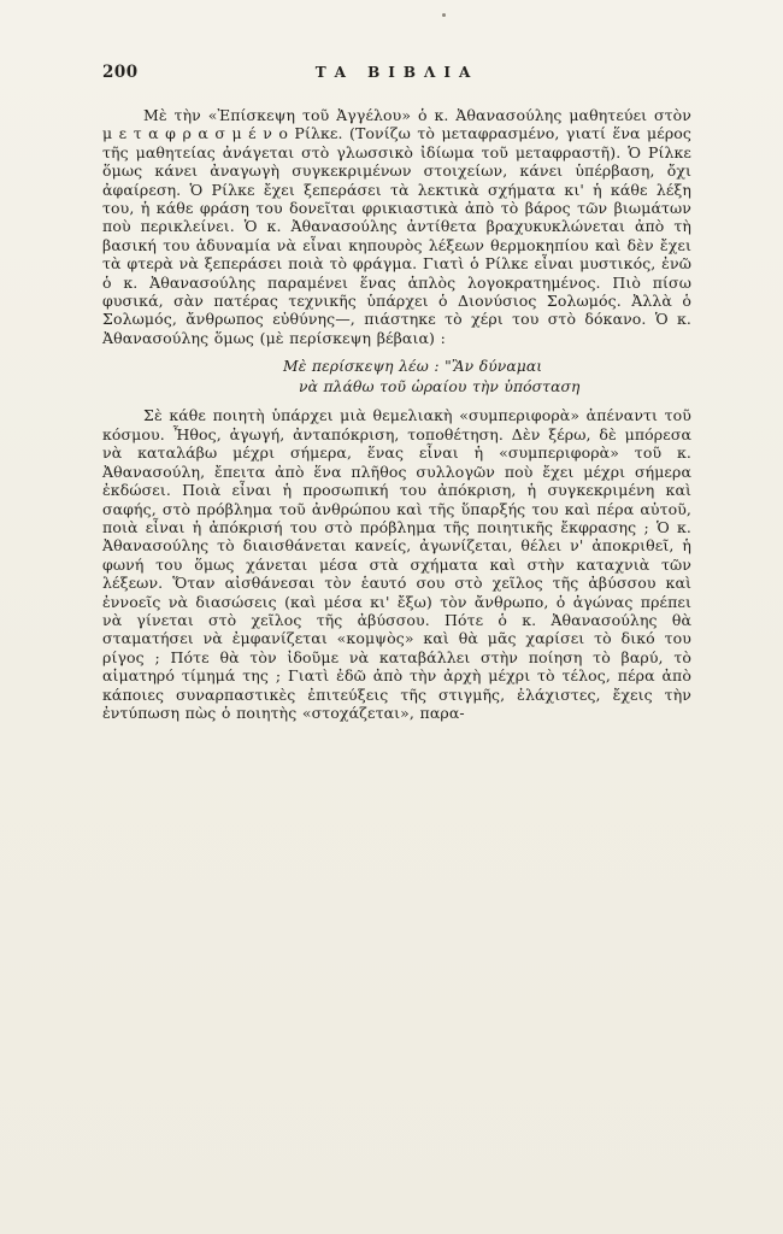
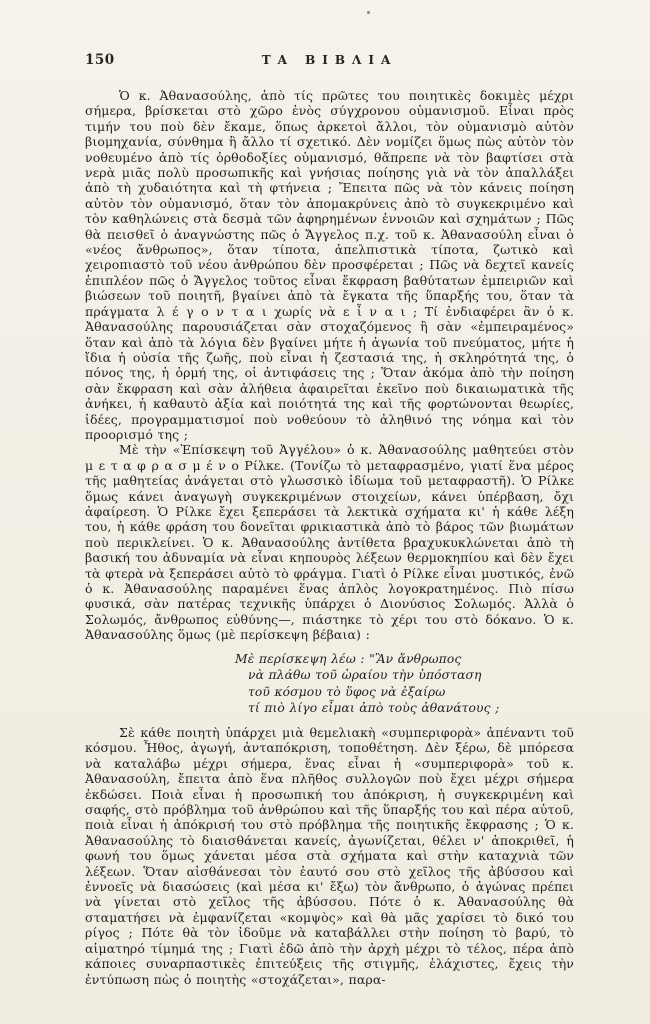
- 200
+ 150
  ΤΑ ΒΙΒΛΙΑ
+ Ὁ κ. Ἀθανασούλης, ἀπὸ τίς πρῶτες του ποιητικὲς δοκιμὲς μέχρι σήμερα, βρίσκεται στὸ χῶρο ἑνὸς σύγχρονου οὑμανισμοῦ. Εἶναι πρὸς τιμήν του ποὺ δὲν ἔκαμε, ὅπως ἀρκετοὶ ἄλλοι, τὸν οὑμανισμὸ αὐτὸν βιομηχανία, σύνθημα ἢ ἄλλο τί σχετικό. Δὲν νομίζει ὅμως πὼς αὐτὸν τὸν νοθευμένο ἀπὸ τίς ὀρθοδοξίες οὑμανισμό, θἄπρεπε νὰ τὸν βαφτίσει στὰ νερὰ μιᾶς πολὺ προσωπικῆς καὶ γνήσιας ποίησης γιὰ νὰ τὸν ἀπαλλάξει ἀπὸ τὴ χυδαιότητα καὶ τὴ φτήνεια ; Ἔπειτα πῶς νὰ τὸν κάνεις ποίηση αὐτὸν τὸν οὑμανισμό, ὅταν τὸν ἀπομακρύνεις ἀπὸ τὸ συγκεκριμένο καὶ τὸν καθηλώνεις στὰ δεσμὰ τῶν ἀφηρημένων ἐννοιῶν καὶ σχημάτων ; Πῶς θὰ πεισθεῖ ὁ ἀναγνώστης πῶς ὁ Ἄγγελος π.χ. τοῦ κ. Ἀθανασούλη εἶναι ὁ «νέος ἄνθρωπος», ὅταν τίποτα, ἀπελπιστικὰ τίποτα, ζωτικὸ καὶ χειροπιαστὸ τοῦ νέου ἀνθρώπου δὲν προσφέρεται ; Πῶς νὰ δεχτεῖ κανείς ἐπιπλέον πῶς ὁ Ἄγγελος τοῦτος εἶναι ἔκφραση βαθύτατων ἐμπειριῶν καὶ βιώσεων τοῦ ποιητῆ, βγαίνει ἀπὸ τὰ ἔγκατα τῆς ὕπαρξής του, ὅταν τὰ πράγματα λ έ γ ο ν τ α ι χωρίς νὰ ε ἶ ν α ι ; Τί ἐνδιαφέρει ἂν ὁ κ. Ἀθανασούλης παρουσιάζεται σὰν στοχαζόμενος ἢ σὰν «ἐμπειραμένος» ὅταν καὶ ἀπὸ τὰ λόγια δὲν βγαίνει μήτε ἡ ἀγωνία τοῦ πνεύματος, μήτε ἡ ἴδια ἡ οὐσία τῆς ζωῆς, ποὺ εἶναι ἡ ζεστασιά της, ἡ σκληρότητά της, ὁ πόνος της, ἡ ὁρμή της, οἱ ἀντιφάσεις της ; Ὅταν ἀκόμα ἀπὸ τὴν ποίηση σὰν ἔκφραση καὶ σὰν ἀλήθεια ἀφαιρεῖται ἐκεῖνο ποὺ δικαιωματικὰ τῆς ἀνήκει, ἡ καθαυτὸ ἀξία καὶ ποιότητά της καὶ τῆς φορτώνονται θεωρίες, ἰδέες, προγραμματισμοί ποὺ νοθεύουν τὸ ἀληθινό της νόημα καὶ τὸν προορισμό της ;
- Μὲ τὴν «Ἐπίσκεψη τοῦ Ἀγγέλου» ὁ κ. Ἀθανασούλης μαθητεύει στὸν μ ε τ α φ ρ α σ μ έ ν ο Ρίλκε. (Τονίζω τὸ μεταφρασμένο, γιατί ἕνα μέρος τῆς μαθητείας ἀνάγεται στὸ γλωσσικὸ ἰδίωμα τοῦ μεταφραστῆ). Ὁ Ρίλκε ὅμως κάνει ἀναγωγὴ συγκεκριμένων στοιχείων, κάνει ὑπέρβαση, ὄχι ἀφαίρεση. Ὁ Ρίλκε ἔχει ξεπεράσει τὰ λεκτικὰ σχήματα κι' ἡ κάθε λέξη του, ἡ κάθε φράση του δονεῖται φρικιαστικὰ ἀπὸ τὸ βάρος τῶν βιωμάτων ποὺ περικλείνει. Ὁ κ. Ἀθανασούλης ἀντίθετα βραχυκυκλώνεται ἀπὸ τὴ βασική του ἀδυναμία νὰ εἶναι κηπουρὸς λέξεων θερμοκηπίου καὶ δὲν ἔχει τὰ φτερὰ νὰ ξεπεράσει ποιὰ τὸ φράγμα. Γιατὶ ὁ Ρίλκε εἶναι μυστικός, ἐνῶ ὁ κ. Ἀθανασούλης παραμένει ἕνας ἁπλὸς λογοκρατημένος. Πιὸ πίσω φυσικά, σὰν πατέρας τεχνικῆς ὑπάρχει ὁ Διονύσιος Σολωμός. Ἀλλὰ ὁ Σολωμός, ἄνθρωπος εὐθύνης—, πιάστηκε τὸ χέρι του στὸ δόκανο. Ὁ κ. Ἀθανασούλης ὅμως (μὲ περίσκεψη βέβαια) :
+ Μὲ τὴν «Ἐπίσκεψη τοῦ Ἀγγέλου» ὁ κ. Ἀθανασούλης μαθητεύει στὸν μ ε τ α φ ρ α σ μ έ ν ο Ρίλκε. (Τονίζω τὸ μεταφρασμένο, γιατί ἕνα μέρος τῆς μαθητείας ἀνάγεται στὸ γλωσσικὸ ἰδίωμα τοῦ μεταφραστῆ). Ὁ Ρίλκε ὅμως κάνει ἀναγωγὴ συγκεκριμένων στοιχείων, κάνει ὑπέρβαση, ὄχι ἀφαίρεση. Ὁ Ρίλκε ἔχει ξεπεράσει τὰ λεκτικὰ σχήματα κι' ἡ κάθε λέξη του, ἡ κάθε φράση του δονεῖται φρικιαστικὰ ἀπὸ τὸ βάρος τῶν βιωμάτων ποὺ περικλείνει. Ὁ κ. Ἀθανασούλης ἀντίθετα βραχυκυκλώνεται ἀπὸ τὴ βασική του ἀδυναμία νὰ εἶναι κηπουρὸς λέξεων θερμοκηπίου καὶ δὲν ἔχει τὰ φτερὰ νὰ ξεπεράσει αὐτὸ τὸ φράγμα. Γιατὶ ὁ Ρίλκε εἶναι μυστικός, ἐνῶ ὁ κ. Ἀθανασούλης παραμένει ἕνας ἁπλὸς λογοκρατημένος. Πιὸ πίσω φυσικά, σὰν πατέρας τεχνικῆς ὑπάρχει ὁ Διονύσιος Σολωμός. Ἀλλὰ ὁ Σολωμός, ἄνθρωπος εὐθύνης—, πιάστηκε τὸ χέρι του στὸ δόκανο. Ὁ κ. Ἀθανασούλης ὅμως (μὲ περίσκεψη βέβαια) :
- Μὲ περίσκεψη λέω : "Ἂν δύναμαι
+ Μὲ περίσκεψη λέω : "Ἂν ἄνθρωπος
  νὰ πλάθω τοῦ ὡραίου τὴν ὑπόσταση
+ τοῦ κόσμου τὸ ὕφος νὰ ἐξαίρω
+ τί πιὸ λίγο εἶμαι ἀπὸ τοὺς ἀθανάτους ;
  Σὲ κάθε ποιητὴ ὑπάρχει μιὰ θεμελιακὴ «συμπεριφορὰ» ἀπέναντι τοῦ κόσμου. Ἦθος, ἀγωγή, ἀνταπόκριση, τοποθέτηση. Δὲν ξέρω, δὲ μπόρεσα νὰ καταλάβω μέχρι σήμερα, ἕνας εἶναι ἡ «συμπεριφορὰ» τοῦ κ. Ἀθανασούλη, ἔπειτα ἀπὸ ἕνα πλῆθος συλλογῶν ποὺ ἔχει μέχρι σήμερα ἐκδώσει. Ποιὰ εἶναι ἡ προσωπική του ἀπόκριση, ἡ συγκεκριμένη καὶ σαφής, στὸ πρόβλημα τοῦ ἀνθρώπου καὶ τῆς ὕπαρξής του καὶ πέρα αὐτοῦ, ποιὰ εἶναι ἡ ἀπόκρισή του στὸ πρόβλημα τῆς ποιητικῆς ἔκφρασης ; Ὁ κ. Ἀθανασούλης τὸ διαισθάνεται κανείς, ἀγωνίζεται, θέλει ν' ἀποκριθεῖ, ἡ φωνή του ὅμως χάνεται μέσα στὰ σχήματα καὶ στὴν καταχνιὰ τῶν λέξεων. Ὅταν αἰσθάνεσαι τὸν ἑαυτό σου στὸ χεῖλος τῆς ἀβύσσου καὶ ἐννοεῖς νὰ διασώσεις (καὶ μέσα κι' ἔξω) τὸν ἄνθρωπο, ὁ ἀγώνας πρέπει νὰ γίνεται στὸ χεῖλος τῆς ἀβύσσου. Πότε ὁ κ. Ἀθανασούλης θὰ σταματήσει νὰ ἐμφανίζεται «κομψὸς» καὶ θὰ μᾶς χαρίσει τὸ δικό του ρίγος ; Πότε θὰ τὸν ἰδοῦμε νὰ καταβάλλει στὴν ποίηση τὸ βαρύ, τὸ αἱματηρό τίμημά της ; Γιατὶ ἐδῶ ἀπὸ τὴν ἀρχὴ μέχρι τὸ τέλος, πέρα ἀπὸ κάποιες συναρπαστικὲς ἐπιτεύξεις τῆς στιγμῆς, ἐλάχιστες, ἔχεις τὴν ἐντύπωση πὼς ὁ ποιητὴς «στοχάζεται», παρα-
